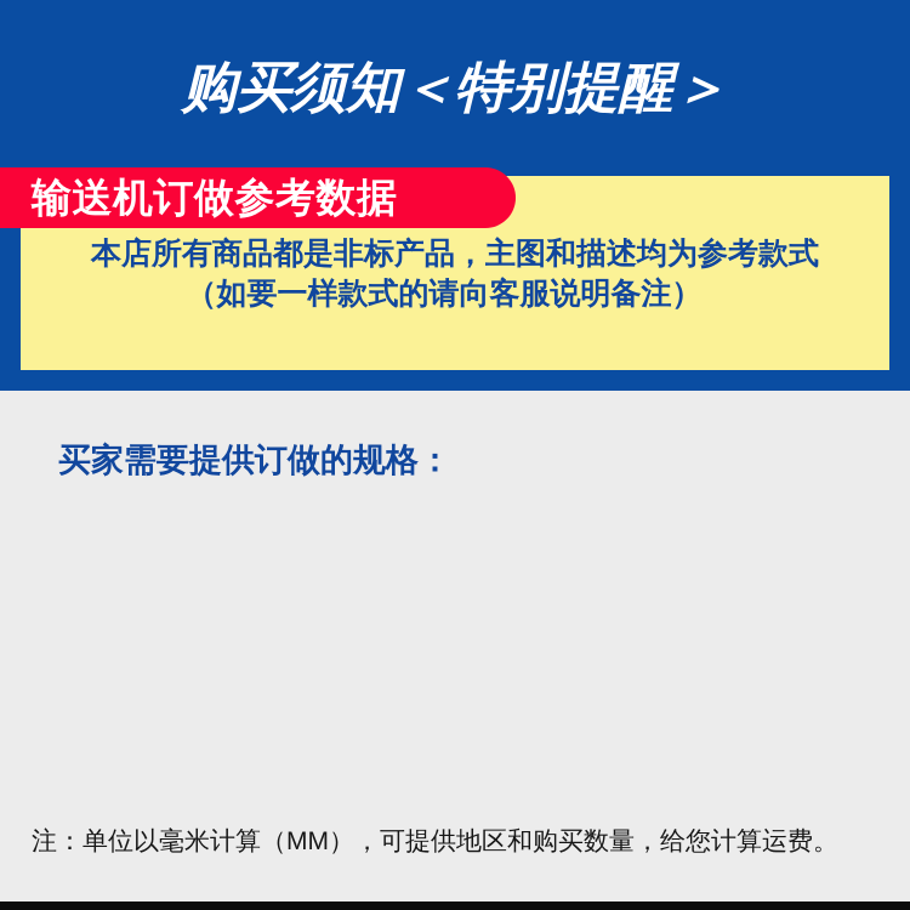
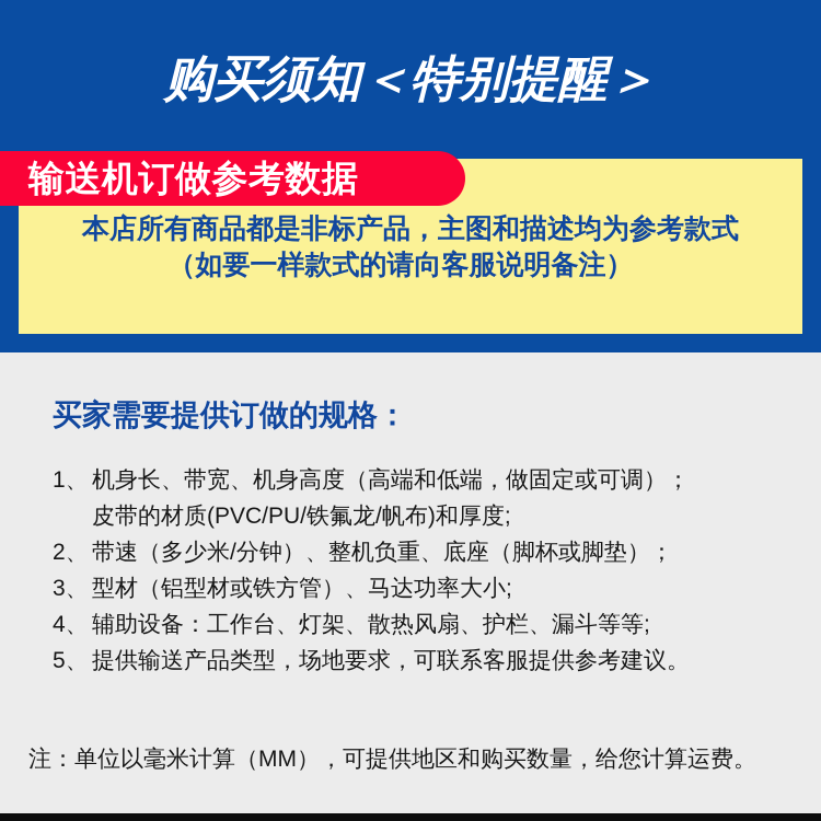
  购买须知＜特别提醒＞
  本店所有商品都是非标产品，主图和描述均为参考款式
  （如要一样款式的请向客服说明备注）
  输送机订做参考数据
  买家需要提供订做的规格：
+ 1、
+ 机身长、带宽、机身高度（高端和低端，做固定或可调）；
+ 皮带的材质(PVC/PU/铁氟龙/帆布)和厚度;
+ 2、
+ 带速（多少米/分钟）、整机负重、底座（脚杯或脚垫）；
+ 3、
+ 型材（铝型材或铁方管）、马达功率大小;
+ 4、
+ 辅助设备：工作台、灯架、散热风扇、护栏、漏斗等等;
+ 5、
+ 提供输送产品类型，场地要求，可联系客服提供参考建议。
  注：单位以毫米计算（MM），可提供地区和购买数量，给您计算运费。
